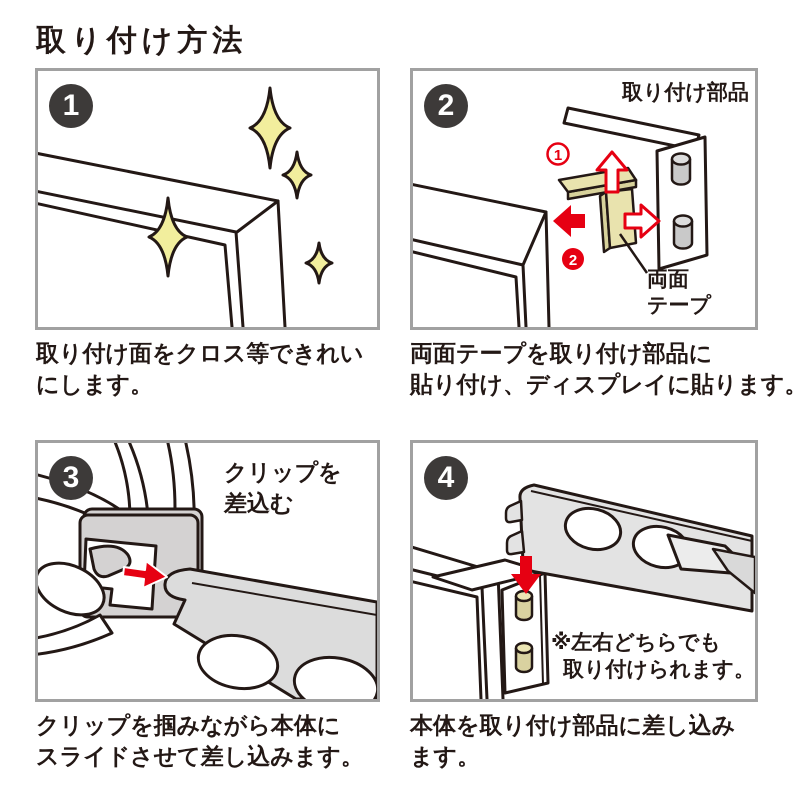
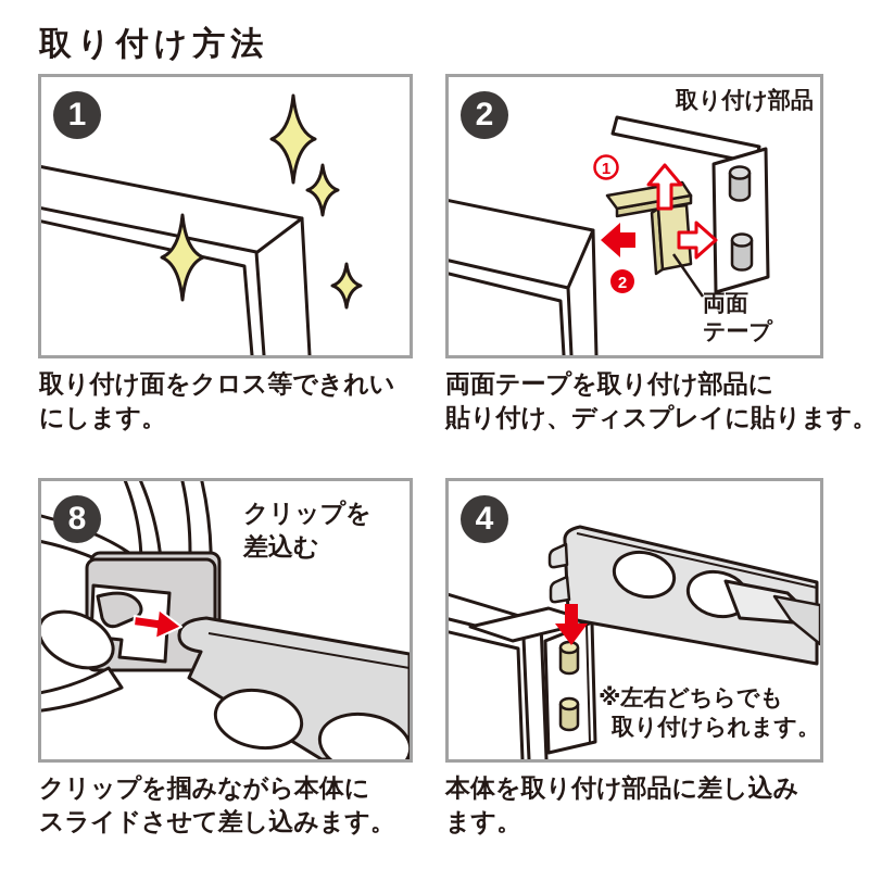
  取り付け方法
  1
  取り付け面をクロス等できれい
  にします。
  2
  取り付け部品
  両面
  テープ
  1
  2
  両面テープを取り付け部品に
  貼り付け、ディスプレイに貼ります。
- 3
+ 8
  クリップを
  差込む
  クリップを掴みながら本体に
  スライドさせて差し込みます。
  4
  ※左右どちらでも
  取り付けられます。
  本体を取り付け部品に差し込み
  ます。
